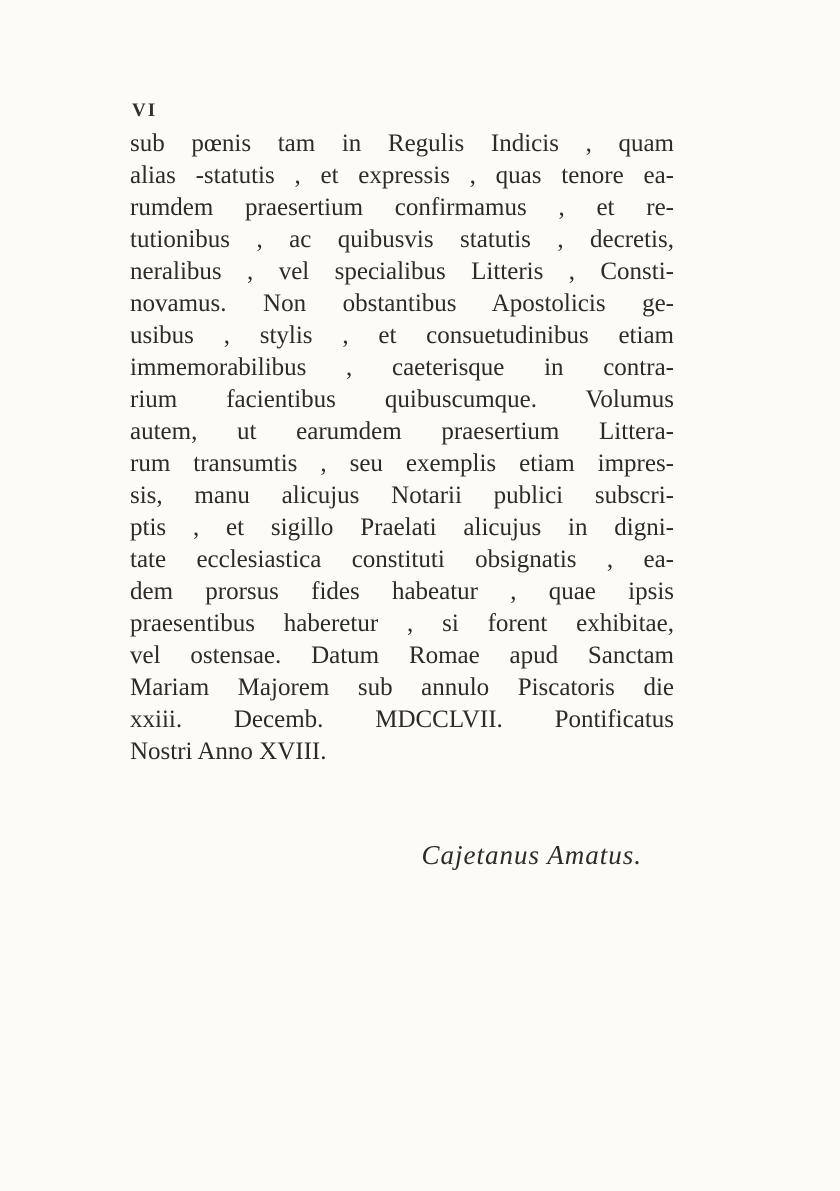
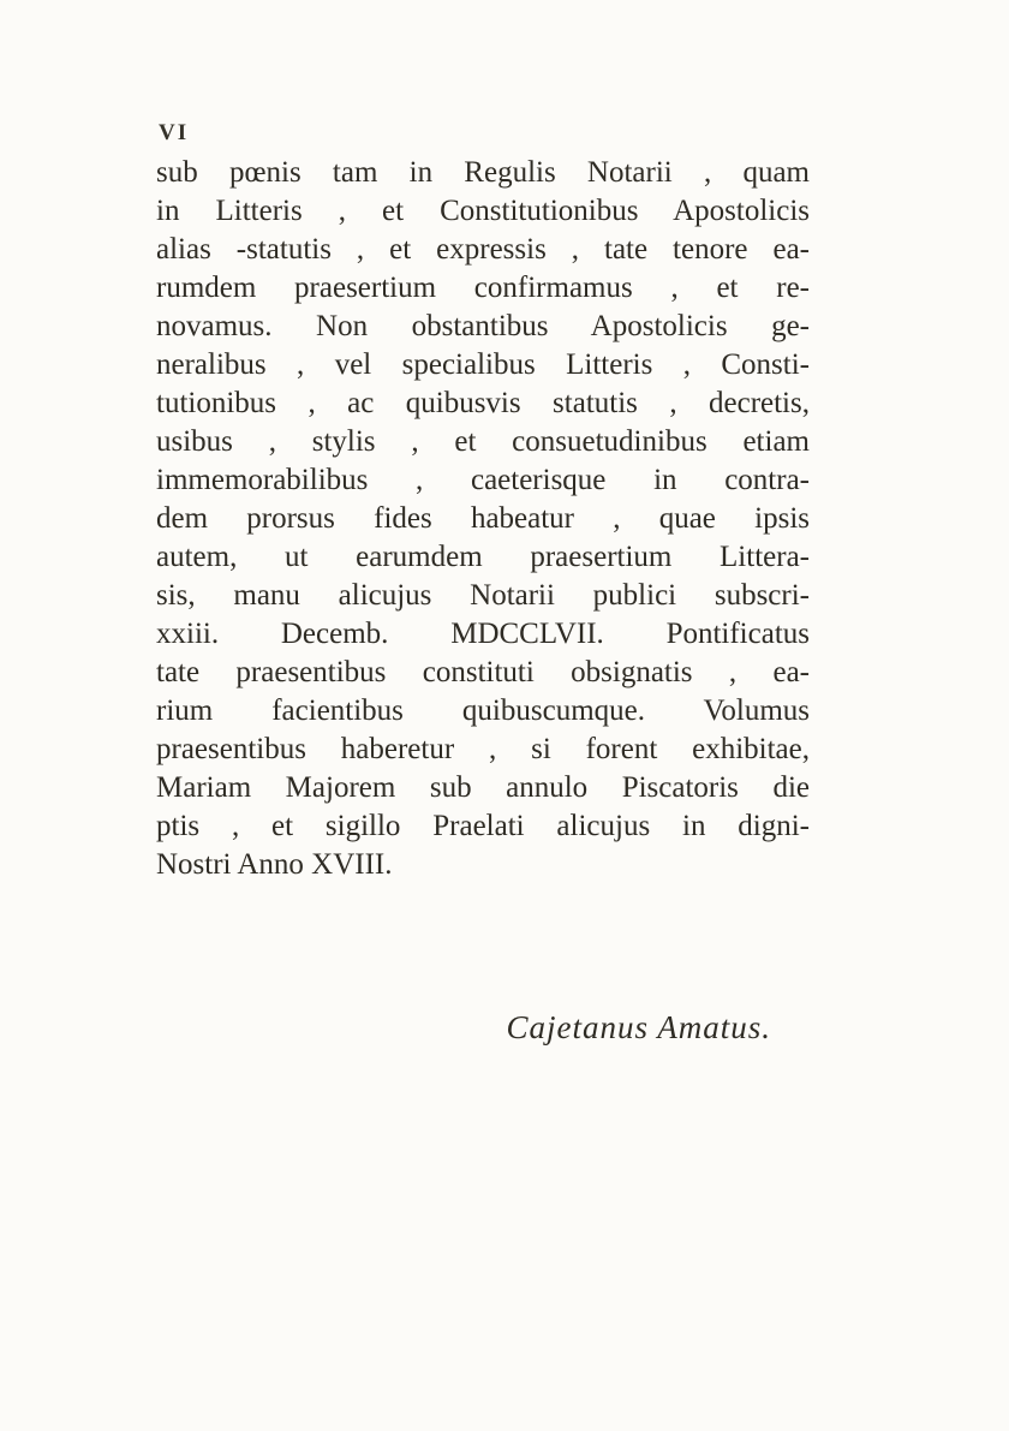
  VI
- sub pœnis tam in Regulis Indicis , quam
+ sub pœnis tam in Regulis Notarii , quam
+ in Litteris , et Constitutionibus Apostolicis
- alias -statutis , et expressis , quas tenore ea-
+ alias -statutis , et expressis , tate tenore ea-
  rumdem praesertium confirmamus , et re-
- tutionibus , ac quibusvis statutis , decretis,
+ novamus. Non obstantibus Apostolicis ge-
  neralibus , vel specialibus Litteris , Consti-
- novamus. Non obstantibus Apostolicis ge-
+ tutionibus , ac quibusvis statutis , decretis,
  usibus , stylis , et consuetudinibus etiam
  immemorabilibus , caeterisque in contra-
- rium facientibus quibuscumque. Volumus
+ dem prorsus fides habeatur , quae ipsis
  autem, ut earumdem praesertium Littera-
- rum transumtis , seu exemplis etiam impres-
  sis, manu alicujus Notarii publici subscri-
- ptis , et sigillo Praelati alicujus in digni-
+ xxiii. Decemb. MDCCLVII. Pontificatus
- tate ecclesiastica constituti obsignatis , ea-
+ tate praesentibus constituti obsignatis , ea-
- dem prorsus fides habeatur , quae ipsis
+ rium facientibus quibuscumque. Volumus
  praesentibus haberetur , si forent exhibitae,
- vel ostensae. Datum Romae apud Sanctam
  Mariam Majorem sub annulo Piscatoris die
- xxiii. Decemb. MDCCLVII. Pontificatus
+ ptis , et sigillo Praelati alicujus in digni-
  Nostri Anno XVIII.
  Cajetanus Amatus.
